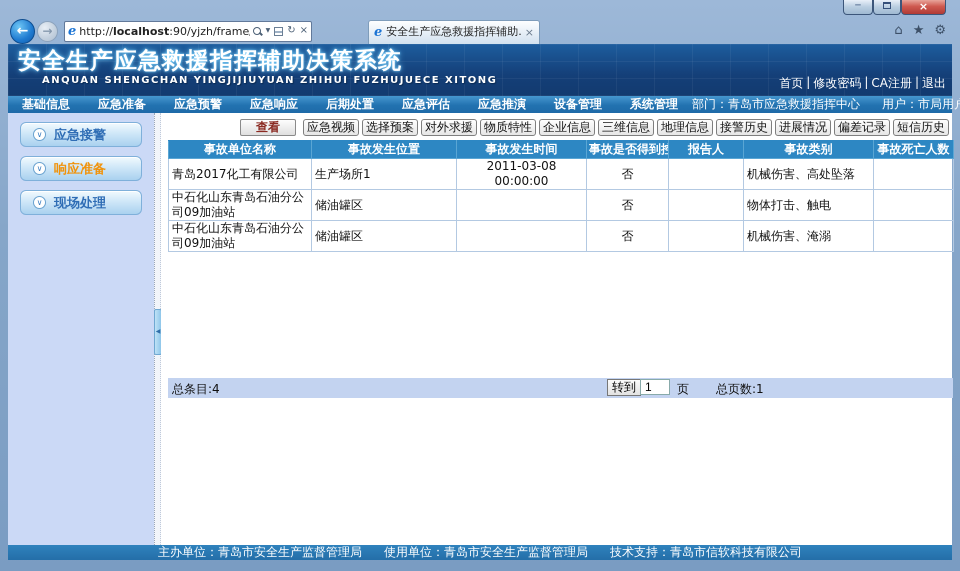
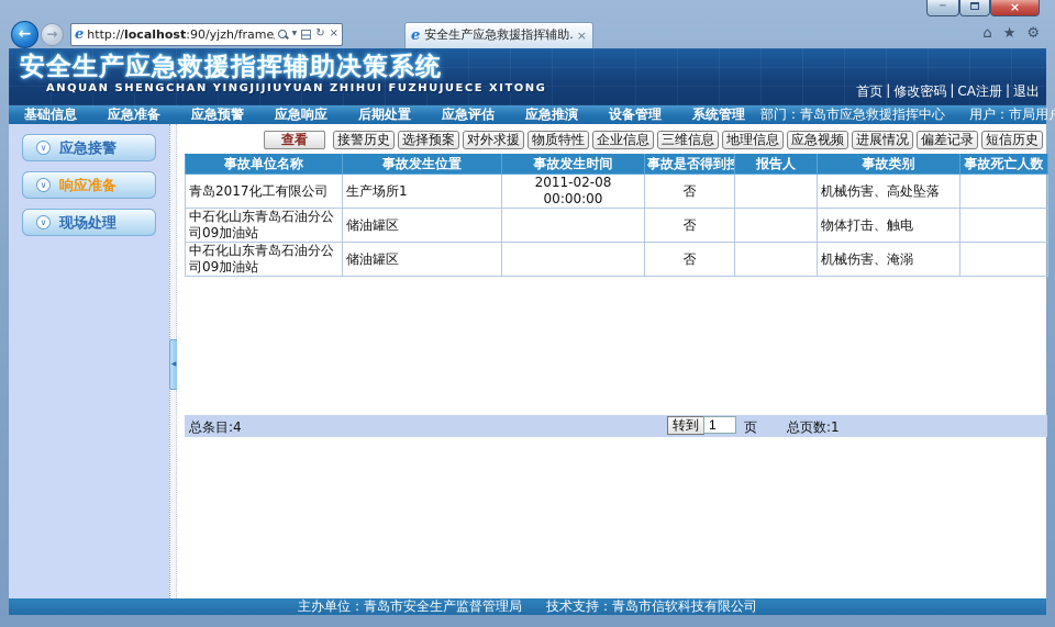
  ─
  ×
  ←
  →
  e
  ↻
  ×
  e
  安全生产应急救援指挥辅助.
  ×
  ⌂
  ★
  ⚙
  安全生产应急救援指挥辅助决策系统
  ANQUAN SHENGCHAN YINGJIJIUYUAN ZHIHUI FUZHUJUECE XITONG
  首页
  |
  修改密码
  |
  CA注册
  |
  退出
  基础信息
  应急准备
  应急预警
  应急响应
  后期处置
  应急评估
  应急推演
  设备管理
  系统管理
  部门：青岛市应急救援指挥中心
  用户：市局用
  ∨
  应急接警
  ∨
  响应准备
  ∨
  现场处理
  查看
- 应急视频
+ 接警历史
  选择预案
  对外求援
  物质特性
  企业信息
  三维信息
  地理信息
- 接警历史
+ 应急视频
  进展情况
  偏差记录
  短信历史
  事故单位名称	事故发生位置	事故发生时间	事故是否得到控	报告人	事故类别	事故死亡人数
- 青岛2017化工有限公司	生产场所1	2011-03-08 00:00:00	否		机械伤害、高处坠落
+ 青岛2017化工有限公司	生产场所1	2011-02-08 00:00:00	否		机械伤害、高处坠落
  中石化山东青岛石油分公司09加油站	储油罐区		否		物体打击、触电
  中石化山东青岛石油分公司09加油站	储油罐区		否		机械伤害、淹溺
  总条目:4
  转到
  1
  页
  总页数:1
  主办单位：青岛市安全生产监督管理局
- 使用单位：青岛市安全生产监督管理局
  技术支持：青岛市信软科技有限公司
